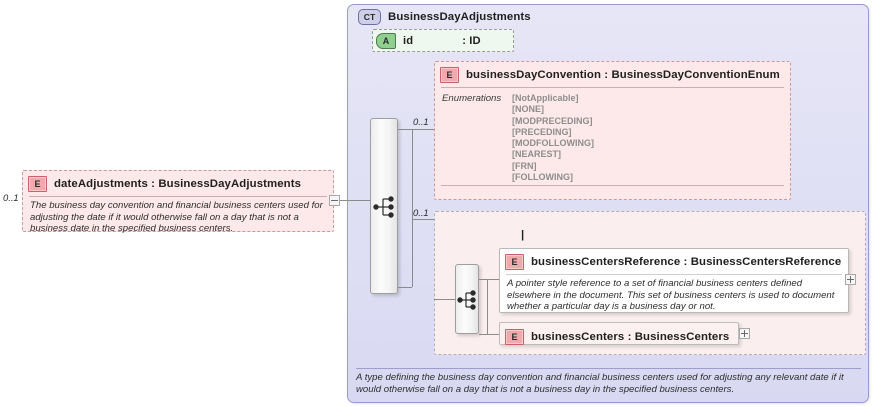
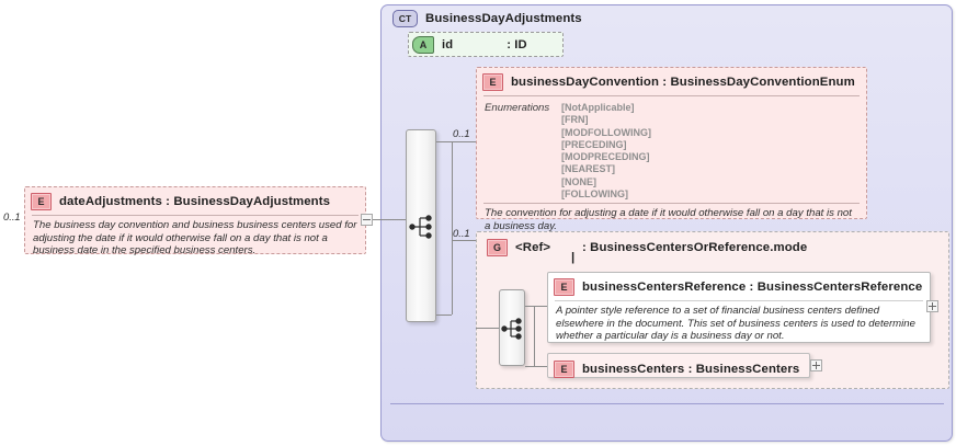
  CT
  BusinessDayAdjustments
  A
  id : ID
  E
  dateAdjustments : BusinessDayAdjustments
- The business day convention and financial business centers used for adjusting the date if it would otherwise fall on a day that is not a business date in the specified business centers.
+ The business day convention and business business centers used for adjusting the date if it would otherwise fall on a day that is not a business date in the specified business centers.
  0..1
  0..1
  0..1
  E
  businessDayConvention : BusinessDayConventionEnum
  Enumerations
  [NotApplicable]
- [NONE]
+ [FRN]
- [MODPRECEDING]
+ [MODFOLLOWING]
  [PRECEDING]
- [MODFOLLOWING]
+ [MODPRECEDING]
  [NEAREST]
- [FRN]
+ [NONE]
  [FOLLOWING]
+ The convention for adjusting a date if it would otherwise fall on a day that is not a business day.
+ G
+ <Ref>
+ : BusinessCentersOrReference.mode
  |
  E
  businessCentersReference : BusinessCentersReference
- A pointer style reference to a set of financial business centers defined elsewhere in the document. This set of business centers is used to document whether a particular day is a business day or not.
+ A pointer style reference to a set of financial business centers defined elsewhere in the document. This set of business centers is used to determine whether a particular day is a business day or not.
  E
  businessCenters : BusinessCenters
- A type defining the business day convention and financial business centers used for adjusting any relevant date if it would otherwise fall on a day that is not a business day in the specified business centers.
